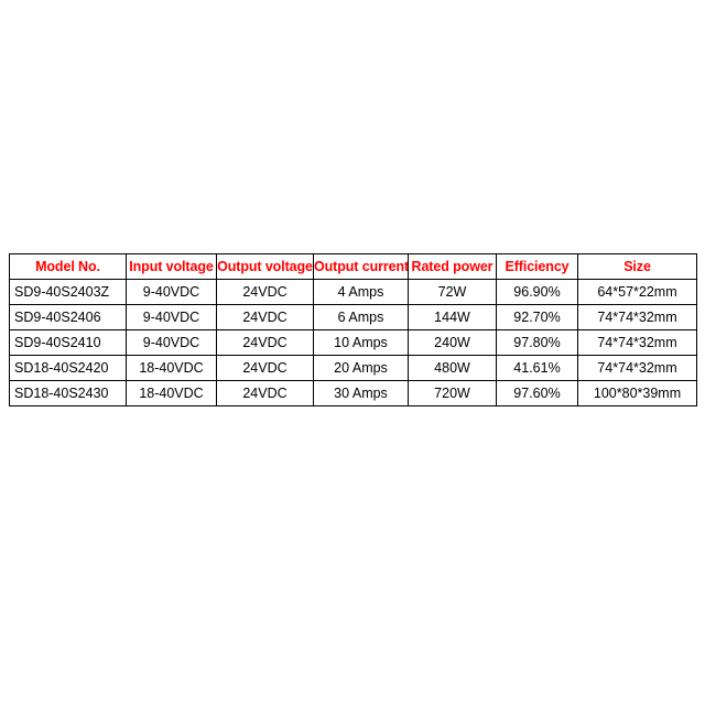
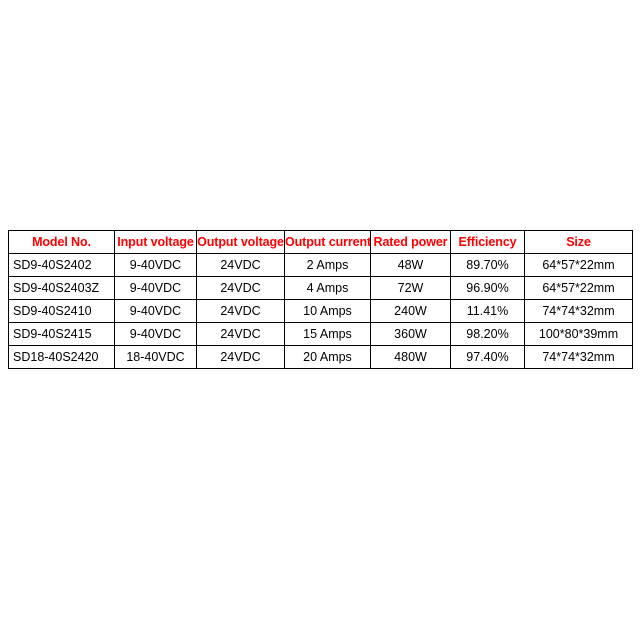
  Model No.	Input voltage	Output voltage	Output current	Rated power	Efficiency	Size
+ SD9-40S2402	9-40VDC	24VDC	2 Amps	48W	89.70%	64*57*22mm
  SD9-40S2403Z	9-40VDC	24VDC	4 Amps	72W	96.90%	64*57*22mm
- SD9-40S2406	9-40VDC	24VDC	6 Amps	144W	92.70%	74*74*32mm
- SD9-40S2410	9-40VDC	24VDC	10 Amps	240W	97.80%	74*74*32mm
+ SD9-40S2410	9-40VDC	24VDC	10 Amps	240W	11.41%	74*74*32mm
+ SD9-40S2415	9-40VDC	24VDC	15 Amps	360W	98.20%	100*80*39mm
- SD18-40S2420	18-40VDC	24VDC	20 Amps	480W	41.61%	74*74*32mm
+ SD18-40S2420	18-40VDC	24VDC	20 Amps	480W	97.40%	74*74*32mm
- SD18-40S2430	18-40VDC	24VDC	30 Amps	720W	97.60%	100*80*39mm
